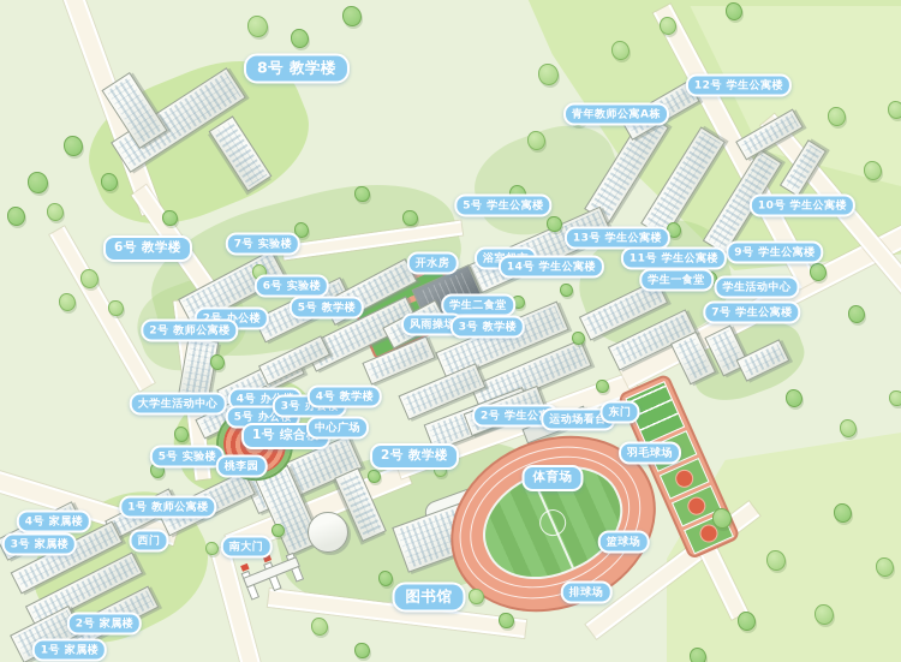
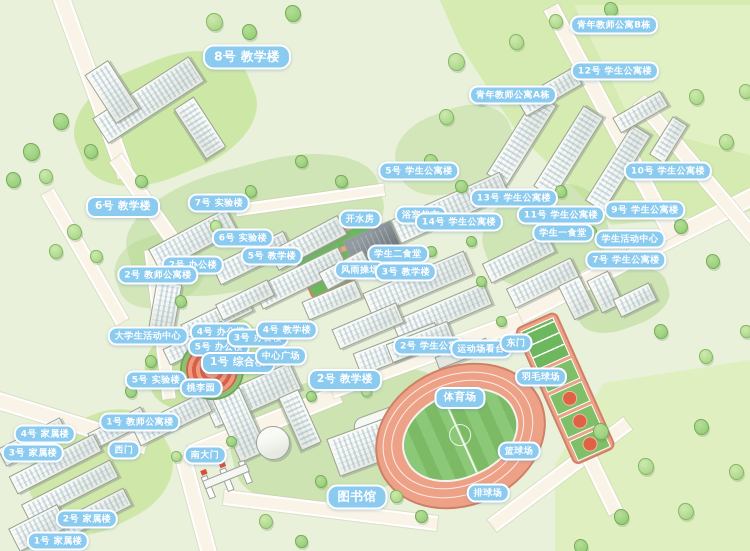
  8号 教学楼
+ 青年教师公寓B栋
  12号 学生公寓楼
  青年教师公寓A栋
  10号 学生公寓楼
  5号 学生公寓楼
  13号 学生公寓楼
  9号 学生公寓楼
  11号 学生公寓楼
  学生一食堂
  学生活动中心
  7号 学生公寓楼
  开水房
  14号 学生公寓楼
  学生二食堂
  风雨操
  3号 教学楼
  6号 教学楼
  7号 实验楼
  6号 实验楼
  5号 教学楼
  2号 教师公寓楼
  大学生活动中心
  5号 办公楼
  4号 教学楼
  1号 综合
  中心广场
  5号 实验楼
  桃李园
  2号 教学楼
  1号 教师公寓楼
  4号 家属楼
  3号 家属楼
  西门
  南大门
  2号 家属楼
  1号 家属楼
  图书馆
  2号 学生公
  运动场看台
  东门
  体育场
  羽毛球场
  篮球场
  排球场
